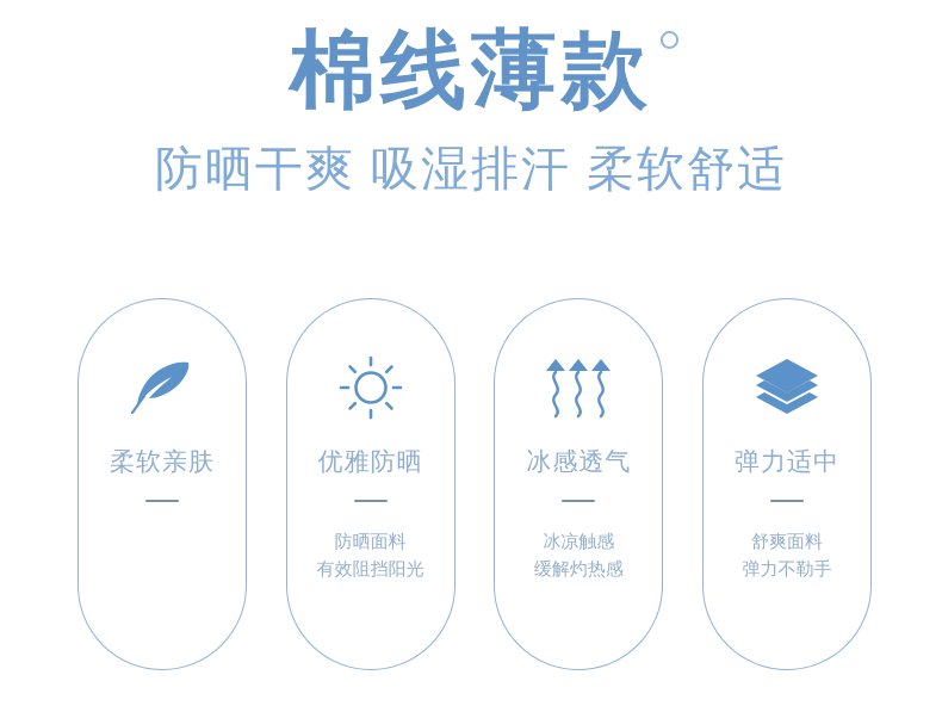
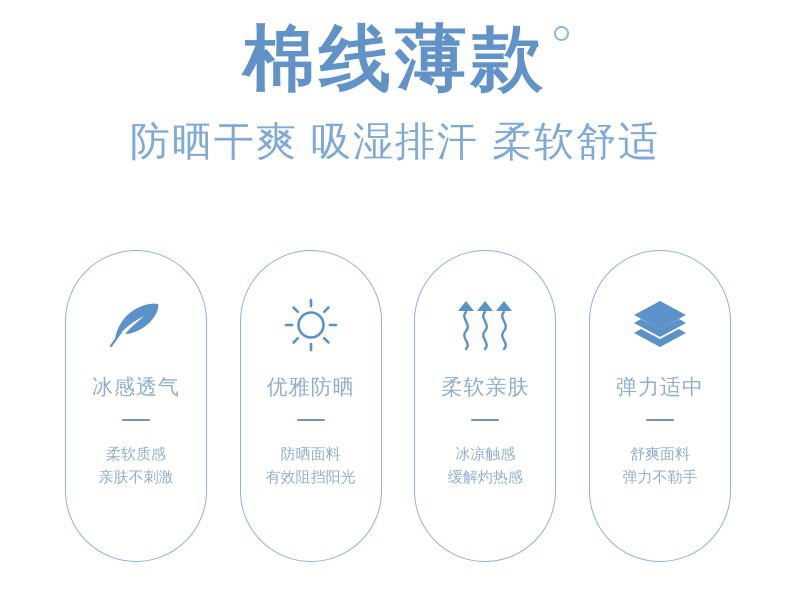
  棉线薄款
  防晒干爽 吸湿排汗 柔软舒适
- 柔软亲肤
+ 冰感透气
+ 柔软质感
+ 亲肤不刺激
  优雅防晒
  防晒面料
  有效阻挡阳光
- 冰感透气
+ 柔软亲肤
  冰凉触感
  缓解灼热感
  弹力适中
  舒爽面料
  弹力不勒手
